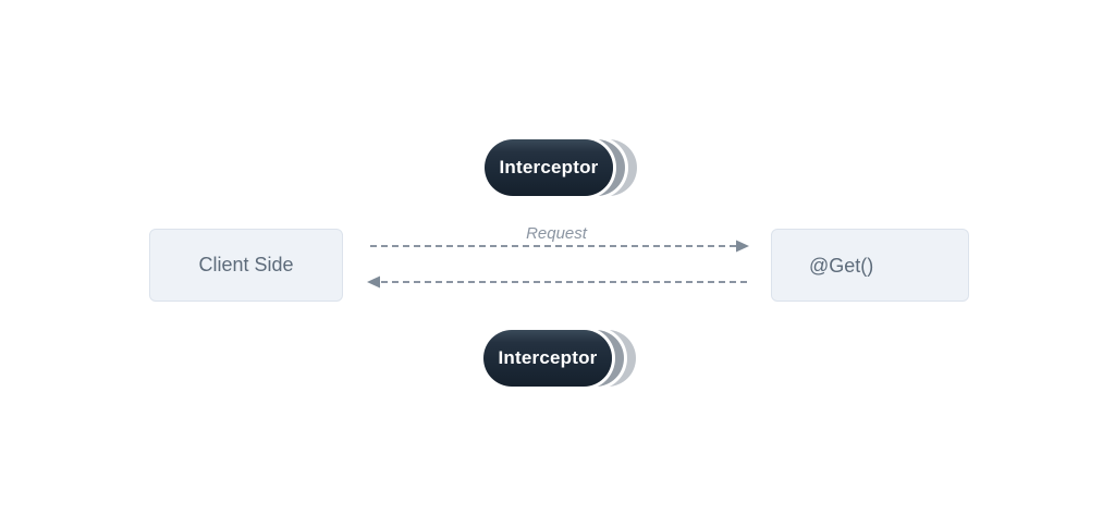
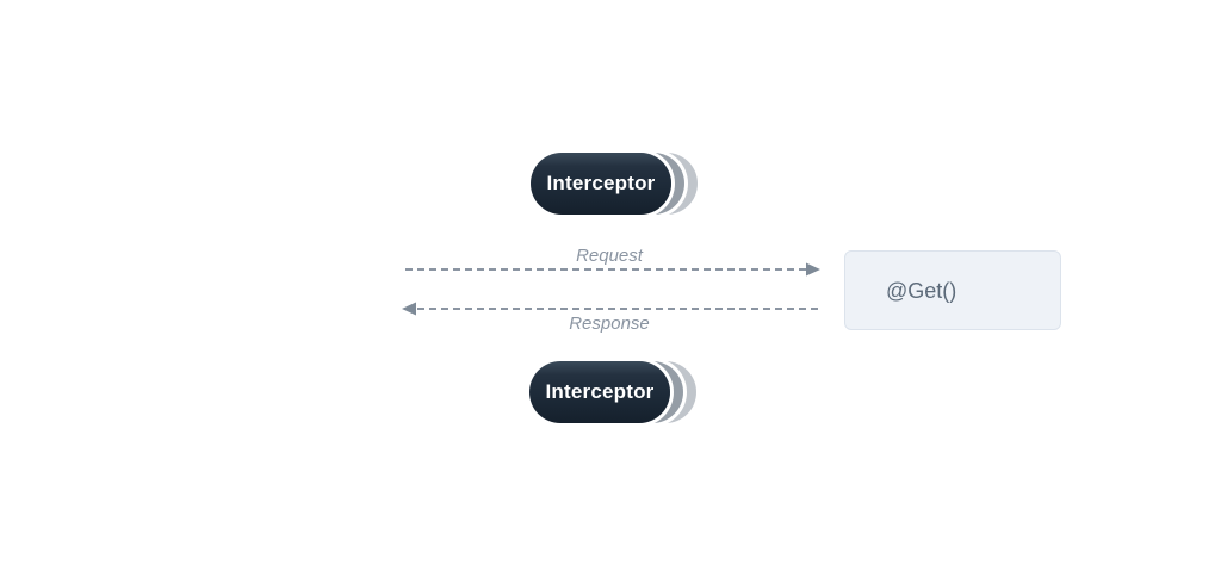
  Interceptor
- Client Side
  @Get()
  Request
+ Response
  Interceptor
